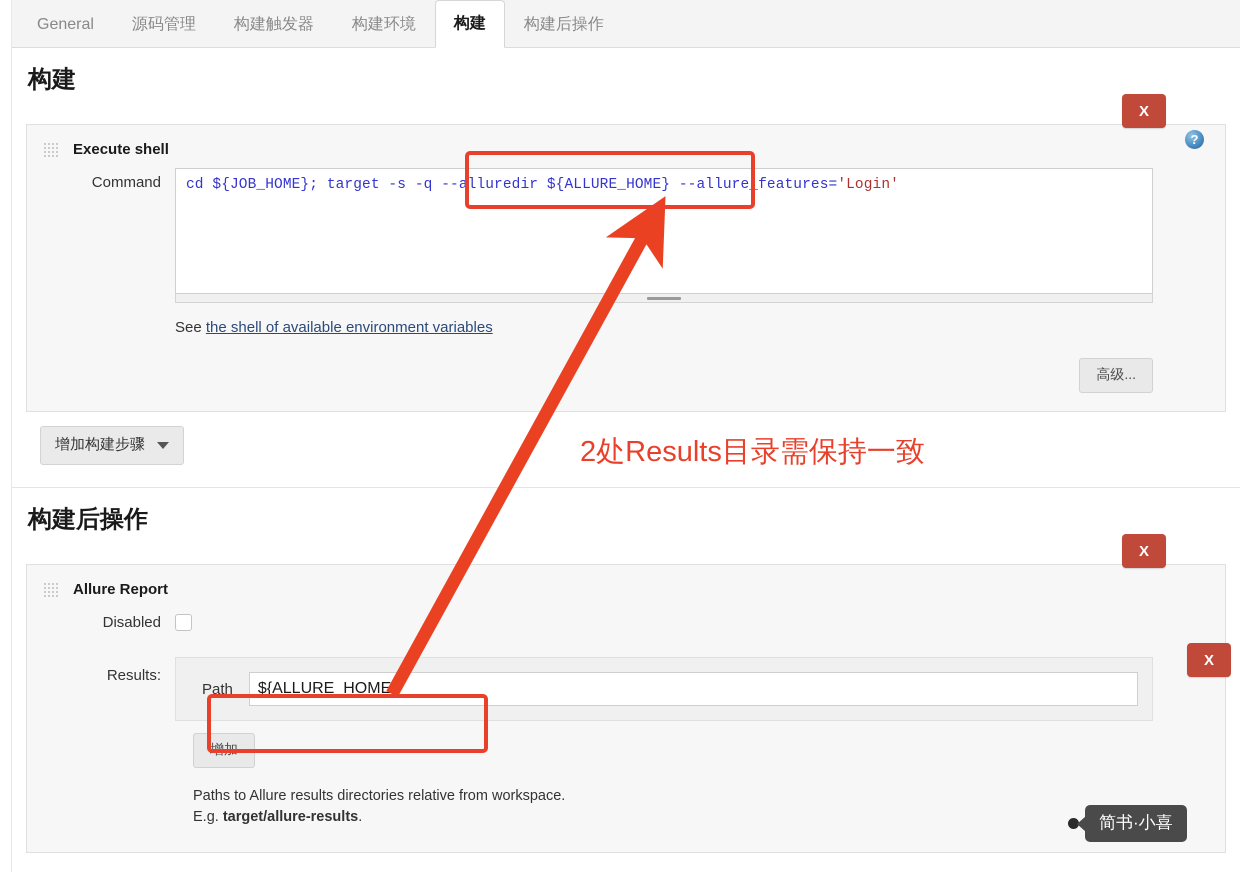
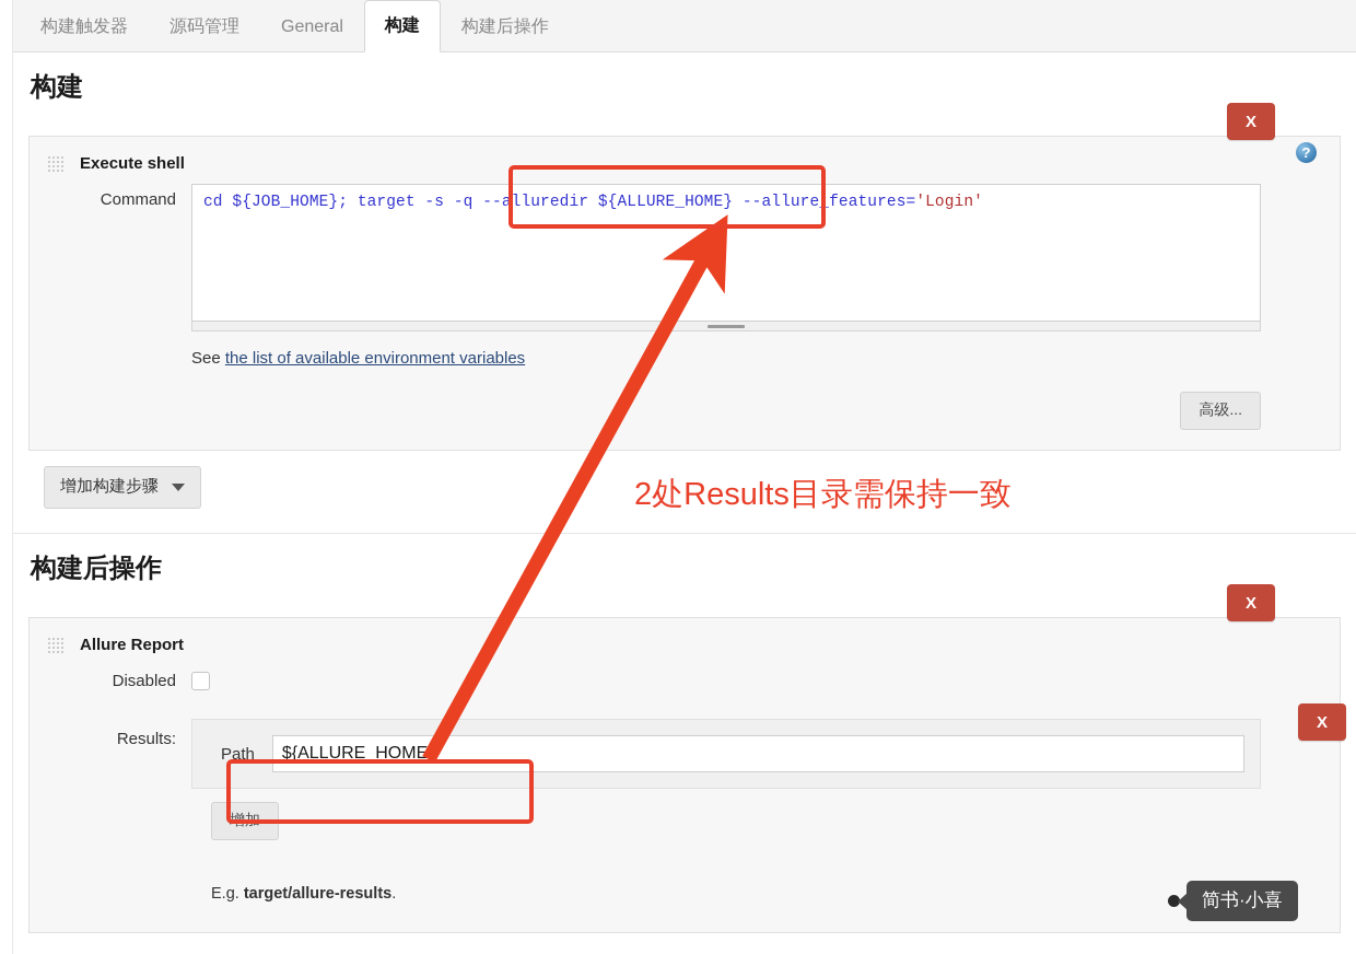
- General
+ 构建触发器
  源码管理
- 构建触发器
+ General
- 构建环境
  构建
  构建后操作
  构建
  X
  ?
  Execute shell
  Command
  cd ${JOB_HOME}; target -s -q --alluredir ${ALLURE_HOME} --allure_features='Login'
- See the shell of available environment variables
+ See the list of available environment variables
  高级...
  增加构建步骤
  构建后操作
  X
  Allure Report
  Disabled
  Results:
  X
  Path
  ${ALLURE_HOME
  增加
- Paths to Allure results directories relative from workspace.
  E.g. target/allure-results.
  2处Results目录需保持一致
  简书·小喜
